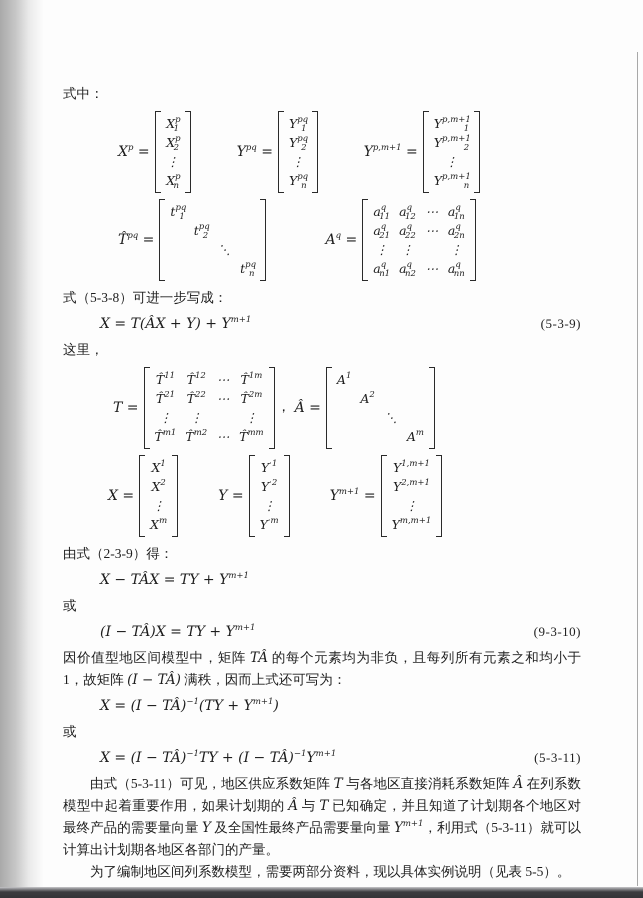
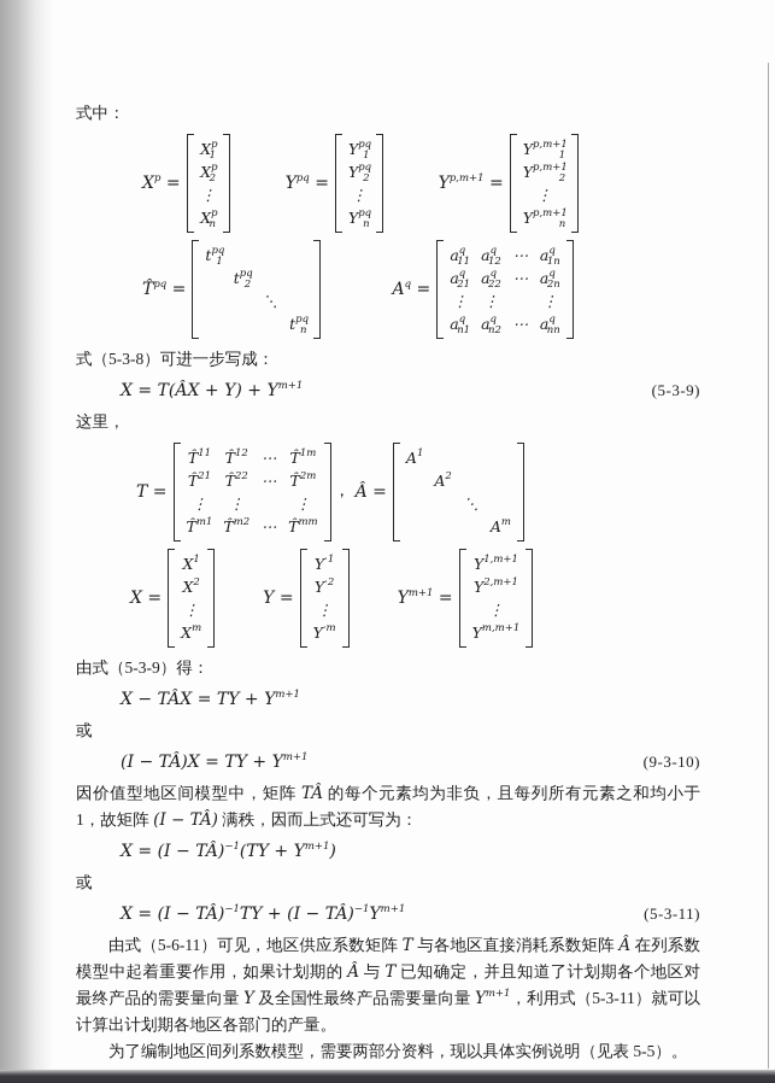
  式中：
  Xp =
  Xp1
  Xp2
  ⋮
  Xpn
  Ypq =
  Ypq1
  Ypq2
  ⋮
  Ypqn
  Yp,m+1 =
  Yp,m+11
  Yp,m+12
  ⋮
  Yp,m+1n
  T̂pq =
  tpq1
  tpq2
  ⋱
  tpqn
  Aq =
  aq11
  aq12
  ⋯
  aq1n
  aq21
  aq22
  ⋯
  aq2n
  ⋮
  ⋮
  ⋮
  aqn1
  aqn2
  ⋯
  aqnn
  式（5-3-8）可进一步写成：
  X = T(ÂX + Y) + Ym+1
  (5-3-9)
  这里，
  T =
  T̂11
  T̂12
  ⋯
  T̂1m
  T̂21
  T̂22
  ⋯
  T̂2m
  ⋮
  ⋮
  ⋮
  T̂m1
  T̂m2
  ⋯
  T̂mm
  ，
  Â =
  A1
  A2
  ⋱
  Am
  X =
  X1
  X2
  ⋮
  Xm
  Y =
  Y·1
  Y·2
  ⋮
  Y·m
  Ym+1 =
  Y1,m+1
  Y2,m+1
  ⋮
  Ym,m+1
- 由式（2-3-9）得：
+ 由式（5-3-9）得：
  X − TÂX = TY + Ym+1
  或
  (I − TÂ)X = TY + Ym+1
  (9-3-10)
  因价值型地区间模型中，矩阵 TÂ 的每个元素均为非负，且每列所有元素之和均小于 1，故矩阵 (I − TÂ) 满秩，因而上式还可写为：
  X = (I − TÂ)−1(TY + Ym+1)
  或
  X = (I − TÂ)−1TY + (I − TÂ)−1Ym+1
  (5-3-11)
- 由式（5-3-11）可见，地区供应系数矩阵 T 与各地区直接消耗系数矩阵 Â 在列系数模型中起着重要作用，如果计划期的 Â 与 T 已知确定，并且知道了计划期各个地区对最终产品的需要量向量 Y 及全国性最终产品需要量向量 Ym+1，利用式（5-3-11）就可以计算出计划期各地区各部门的产量。
+ 由式（5-6-11）可见，地区供应系数矩阵 T 与各地区直接消耗系数矩阵 Â 在列系数模型中起着重要作用，如果计划期的 Â 与 T 已知确定，并且知道了计划期各个地区对最终产品的需要量向量 Y 及全国性最终产品需要量向量 Ym+1，利用式（5-3-11）就可以计算出计划期各地区各部门的产量。
  为了编制地区间列系数模型，需要两部分资料，现以具体实例说明（见表 5-5）。
